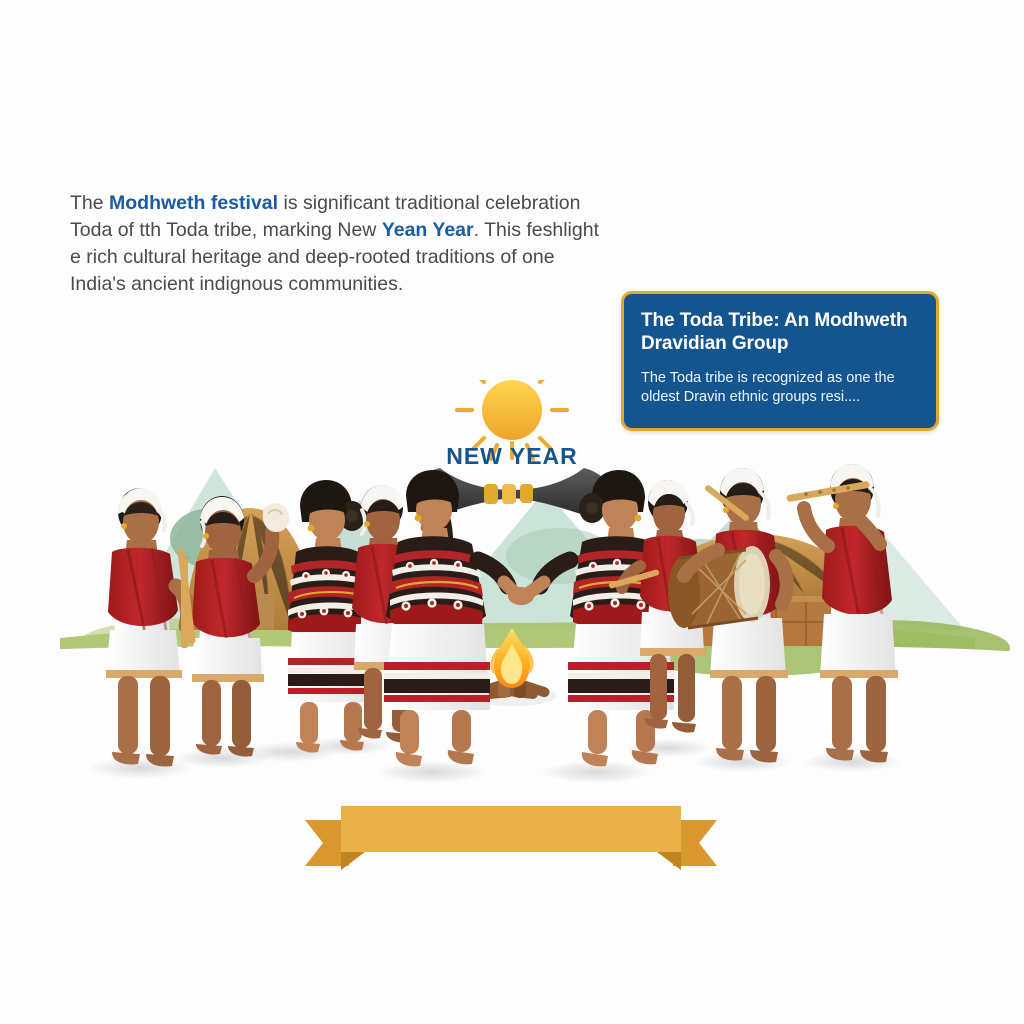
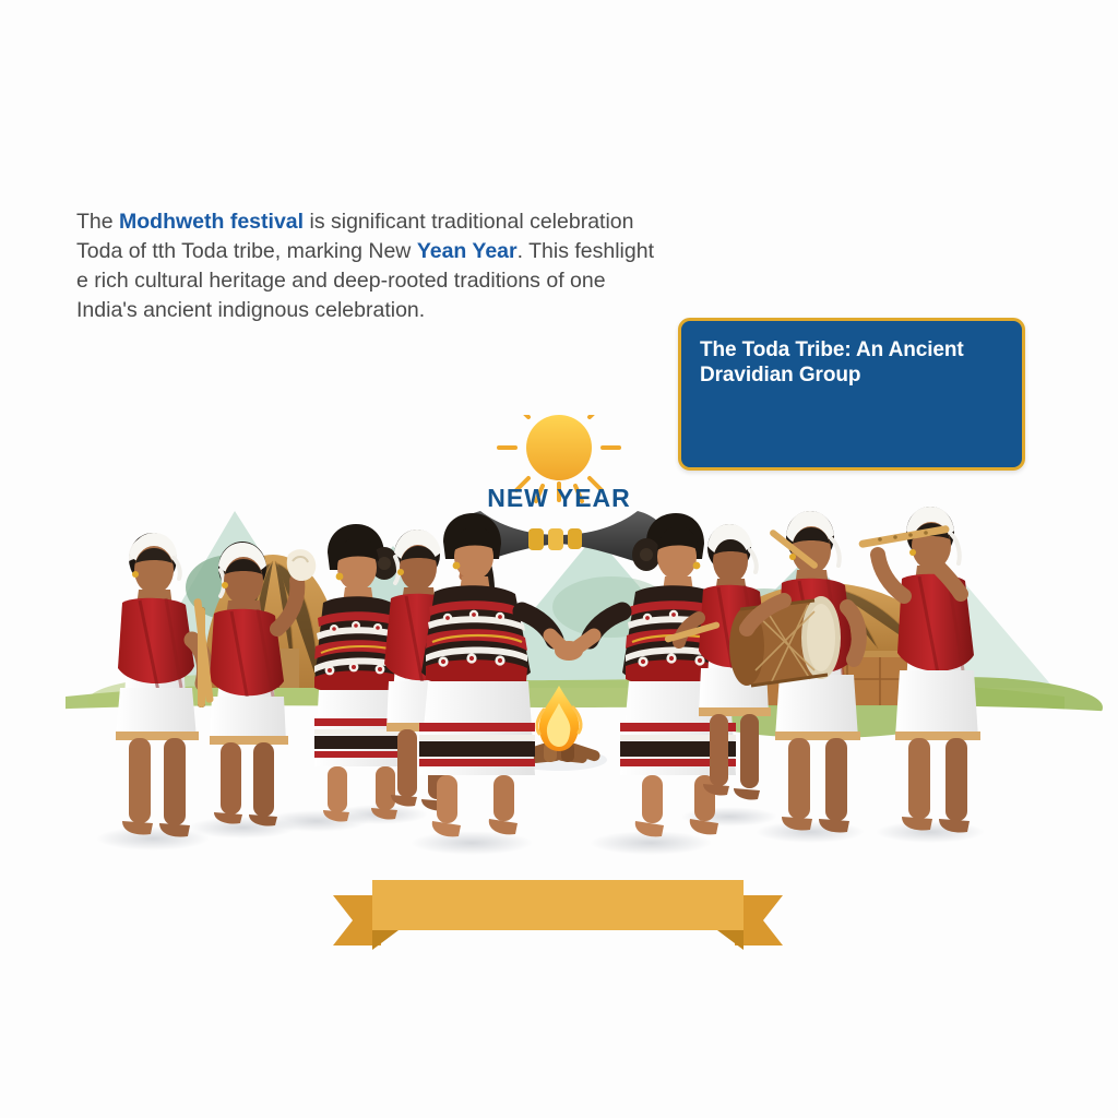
- The Modhweth festival is significant traditional celebration Toda of tth Toda tribe, marking New Yean Year. This feshlight e rich cultural heritage and deep-rooted traditions of one India's ancient indignous communities.
+ The Modhweth festival is significant traditional celebration Toda of tth Toda tribe, marking New Yean Year. This feshlight e rich cultural heritage and deep-rooted traditions of one India's ancient indignous celebration.
- The Toda Tribe: An Modhweth Dravidian Group
+ The Toda Tribe: An Ancient Dravidian Group
- The Toda tribe is recognized as one the oldest Dravin ethnic groups resi....
  NEW YEAR
